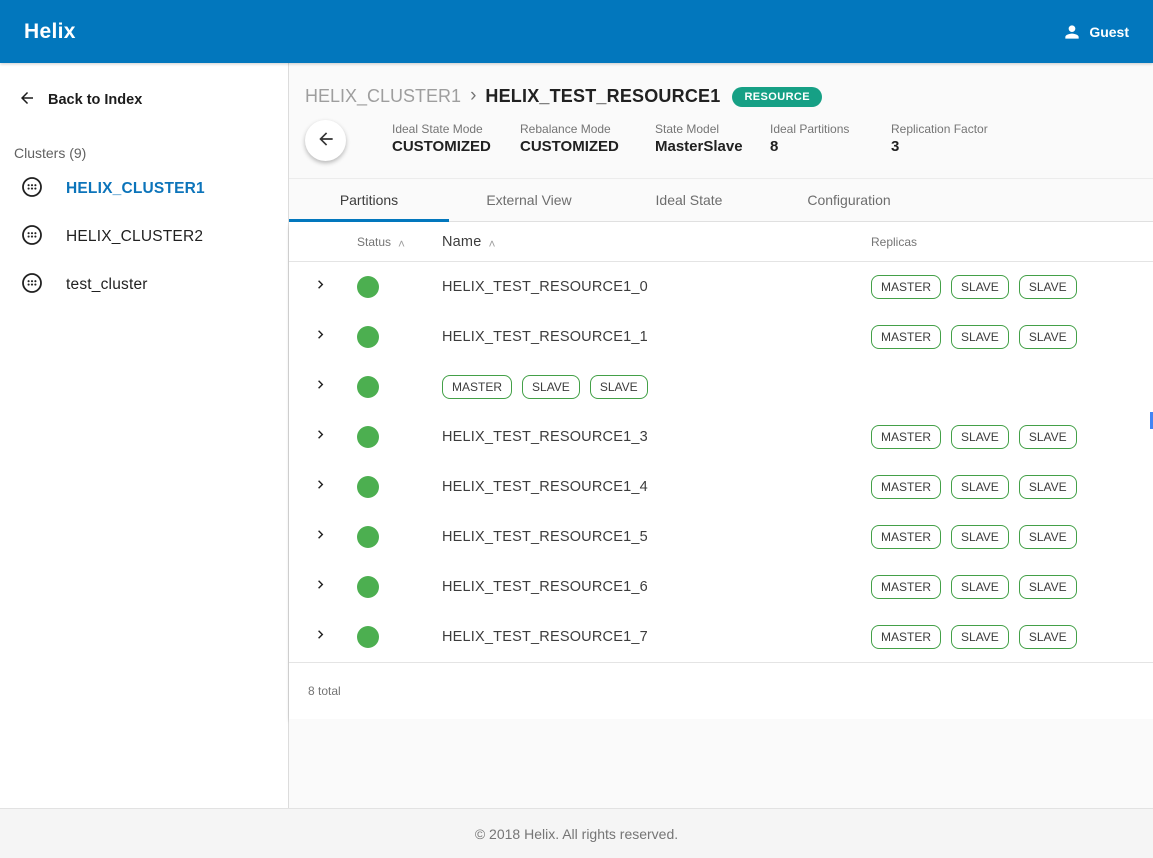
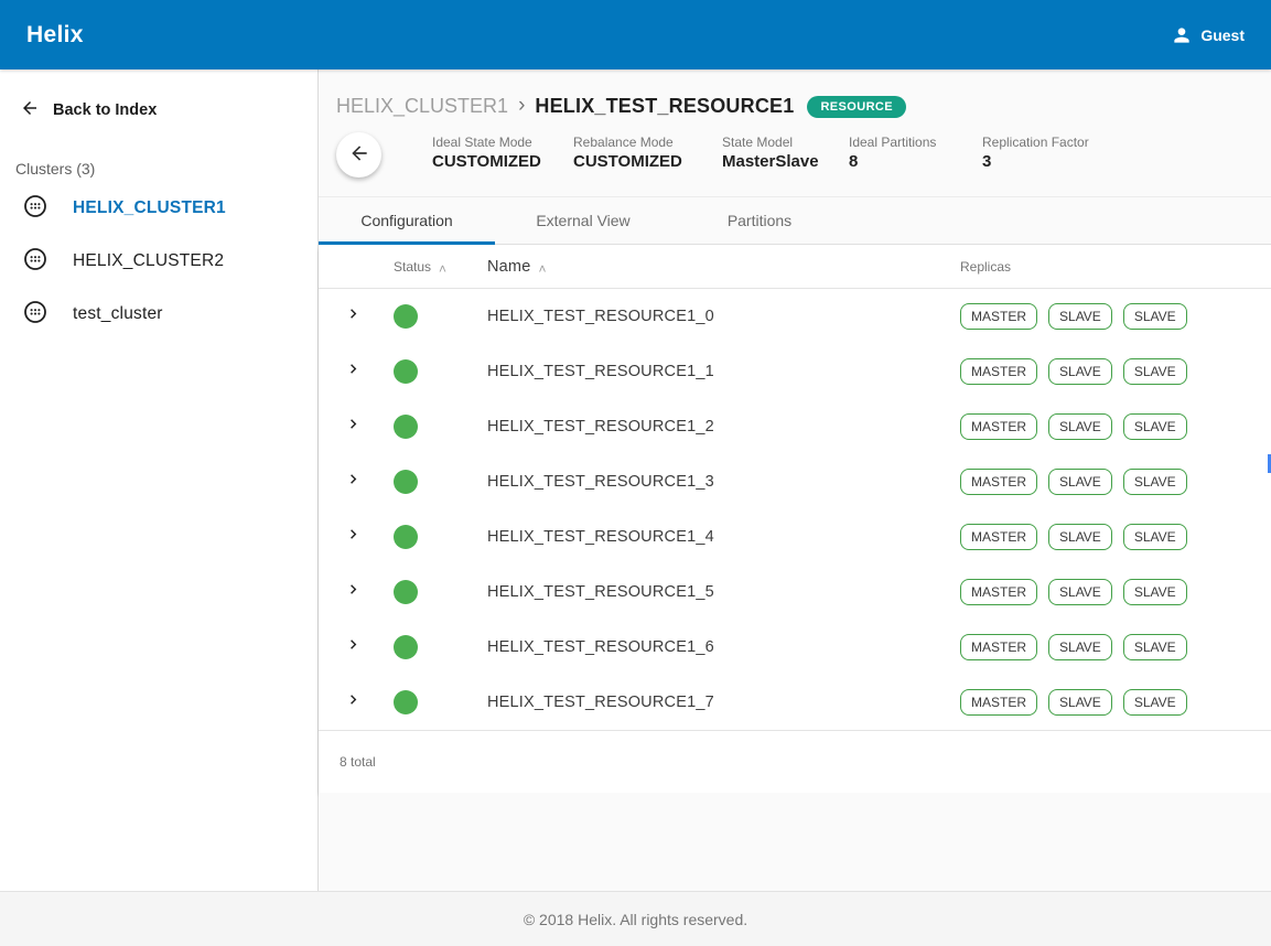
  Helix
  Guest
  Back to Index
- Clusters (9)
+ Clusters (3)
  HELIX_CLUSTER1
  HELIX_CLUSTER2
  test_cluster
  HELIX_CLUSTER1
  ›
  HELIX_TEST_RESOURCE1
  RESOURCE
  Ideal State Mode
  CUSTOMIZED
  Rebalance Mode
  CUSTOMIZED
  State Model
  MasterSlave
  Ideal Partitions
  8
  Replication Factor
  3
- Partitions
+ Configuration
  External View
- Ideal State
- Configuration
+ Partitions
  Status
  ˄
  Name
  ˄
  Replicas
  HELIX_TEST_RESOURCE1_0
  MASTER
  SLAVE
  SLAVE
  HELIX_TEST_RESOURCE1_1
  MASTER
  SLAVE
  SLAVE
+ HELIX_TEST_RESOURCE1_2
  MASTER
  SLAVE
  SLAVE
  HELIX_TEST_RESOURCE1_3
  MASTER
  SLAVE
  SLAVE
  HELIX_TEST_RESOURCE1_4
  MASTER
  SLAVE
  SLAVE
  HELIX_TEST_RESOURCE1_5
  MASTER
  SLAVE
  SLAVE
  HELIX_TEST_RESOURCE1_6
  MASTER
  SLAVE
  SLAVE
  HELIX_TEST_RESOURCE1_7
  MASTER
  SLAVE
  SLAVE
  8 total
  © 2018 Helix. All rights reserved.
